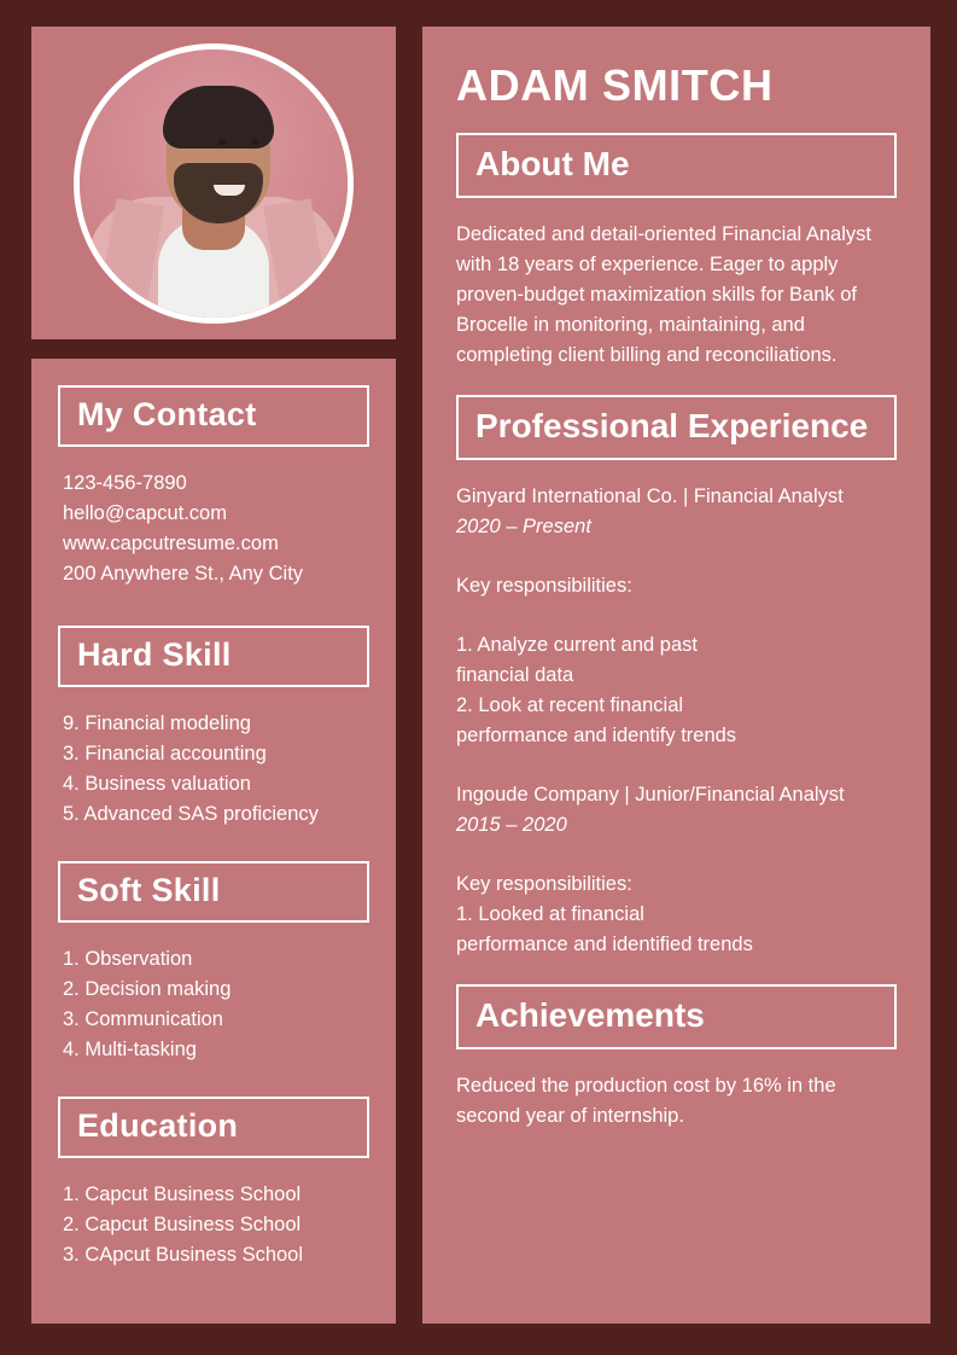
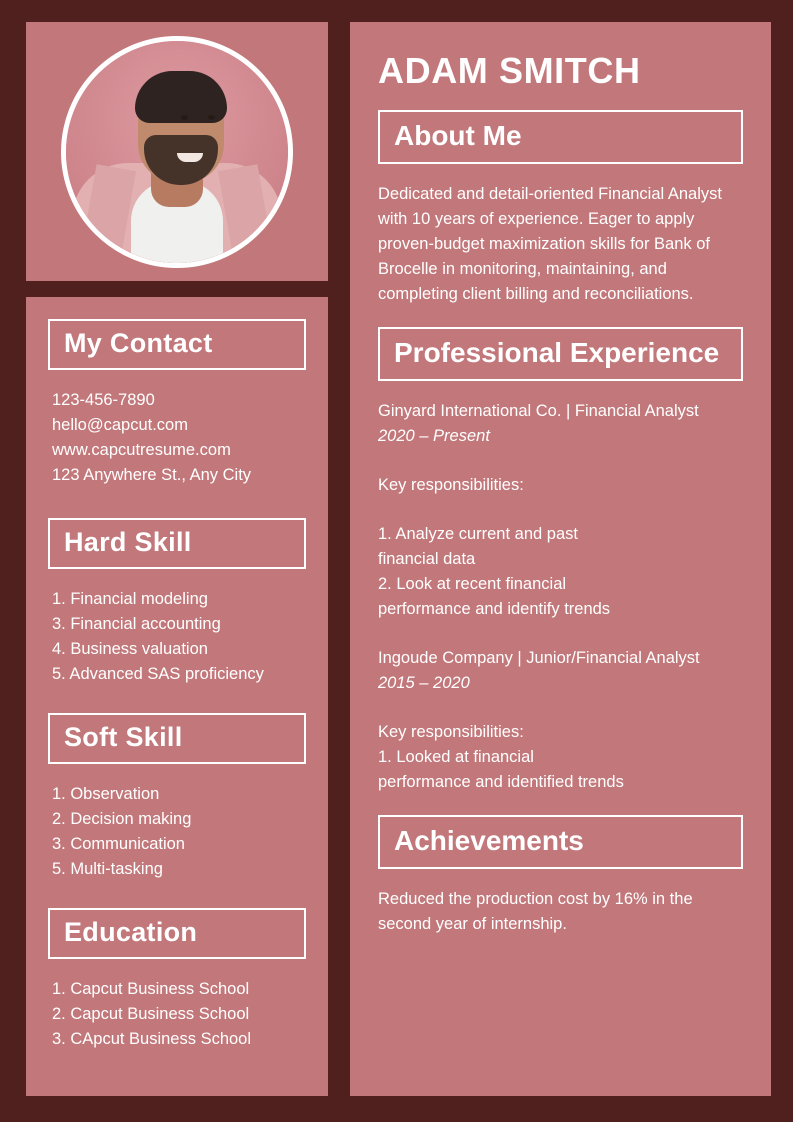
  My Contact
  123-456-7890
  hello@capcut.com
  www.capcutresume.com
- 200 Anywhere St., Any City
+ 123 Anywhere St., Any City
  Hard Skill
- 9. Financial modeling
+ 1. Financial modeling
  3. Financial accounting
  4. Business valuation
  5. Advanced SAS proficiency
  Soft Skill
  1. Observation
  2. Decision making
  3. Communication
- 4. Multi-tasking
+ 5. Multi-tasking
  Education
  1. Capcut Business School
  2. Capcut Business School
  3. CApcut Business School
  ADAM SMITCH
  About Me
- Dedicated and detail-oriented Financial Analyst with 18 years of experience. Eager to apply proven-budget maximization skills for Bank of Brocelle in monitoring, maintaining, and completing client billing and reconciliations.
+ Dedicated and detail-oriented Financial Analyst with 10 years of experience. Eager to apply proven-budget maximization skills for Bank of Brocelle in monitoring, maintaining, and completing client billing and reconciliations.
  Professional Experience
  Ginyard International Co. | Financial Analyst
  2020 – Present
  Key responsibilities:
  1. Analyze current and past
  financial data
  2. Look at recent financial
  performance and identify trends
  Ingoude Company | Junior/Financial Analyst
  2015 – 2020
  Key responsibilities:
  1. Looked at financial
  performance and identified trends
  Achievements
  Reduced the production cost by 16% in the second year of internship.
